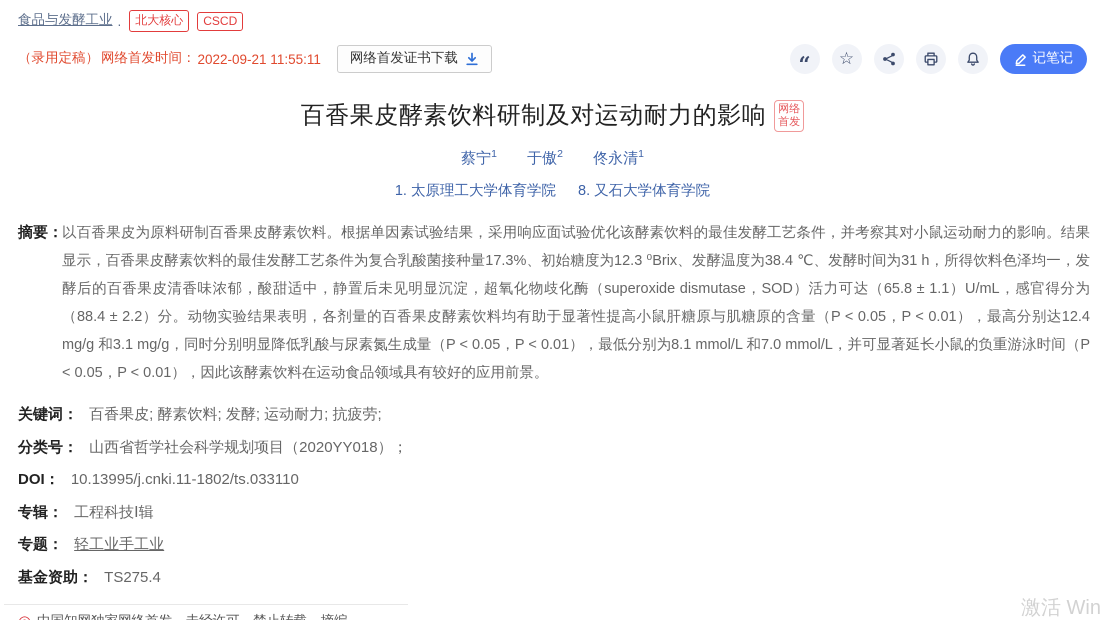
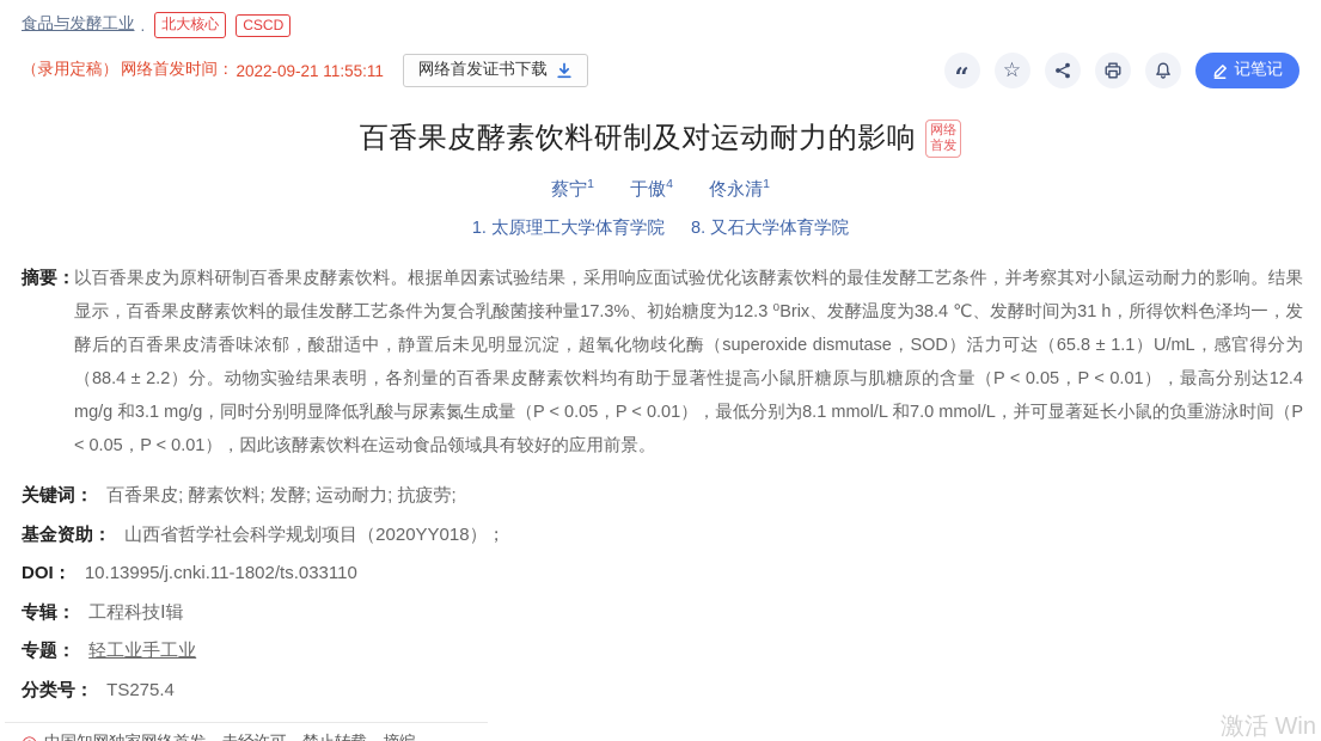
  食品与发酵工业
  .
  北大核心
  CSCD
  （录用定稿）
  网络首发时间：
  2022-09-21 11:55:11
  网络首发证书下载
  “
  ☆
  记笔记
  百香果皮酵素饮料研制及对运动耐力的影响
  网络
  首发
- 蔡宁1 于傲2 佟永清1
+ 蔡宁1 于傲4 佟永清1
  1. 太原理工大学体育学院 8. 又石大学体育学院
  摘要：
  以百香果皮为原料研制百香果皮酵素饮料。根据单因素试验结果，采用响应面试验优化该酵素饮料的最佳发酵工艺条件，并考察其对小鼠运动耐力的影响。结果显示，百香果皮酵素饮料的最佳发酵工艺条件为复合乳酸菌接种量17.3%、初始糖度为12.3 ⁰Brix、发酵温度为38.4 ℃、发酵时间为31 h，所得饮料色泽均一，发酵后的百香果皮清香味浓郁，酸甜适中，静置后未见明显沉淀，超氧化物歧化酶（superoxide dismutase，SOD）活力可达（65.8 ± 1.1）U/mL，感官得分为（88.4 ± 2.2）分。动物实验结果表明，各剂量的百香果皮酵素饮料均有助于显著性提高小鼠肝糖原与肌糖原的含量（P < 0.05，P < 0.01），最高分别达12.4 mg/g 和3.1 mg/g，同时分别明显降低乳酸与尿素氮生成量（P < 0.05，P < 0.01），最低分别为8.1 mmol/L 和7.0 mmol/L，并可显著延长小鼠的负重游泳时间（P < 0.05，P < 0.01），因此该酵素饮料在运动食品领域具有较好的应用前景。
  关键词： 百香果皮; 酵素饮料; 发酵; 运动耐力; 抗疲劳;
- 分类号： 山西省哲学社会科学规划项目（2020YY018）；
+ 基金资助： 山西省哲学社会科学规划项目（2020YY018）；
  DOI： 10.13995/j.cnki.11-1802/ts.033110
  专辑： 工程科技Ⅰ辑
  专题： 轻工业手工业
- 基金资助： TS275.4
+ 分类号： TS275.4
  激活 Win
